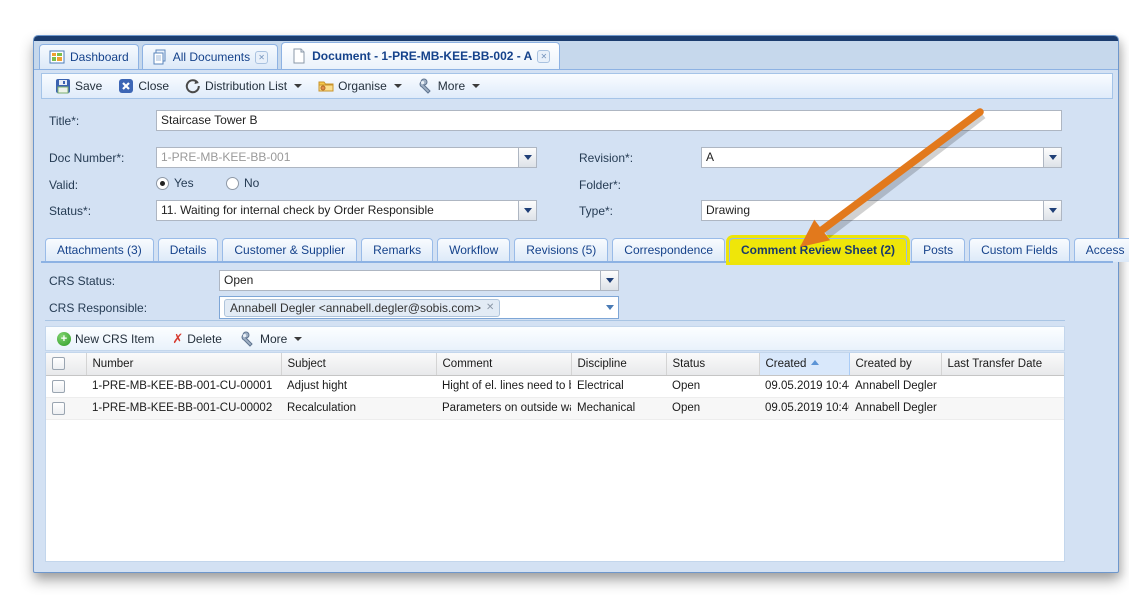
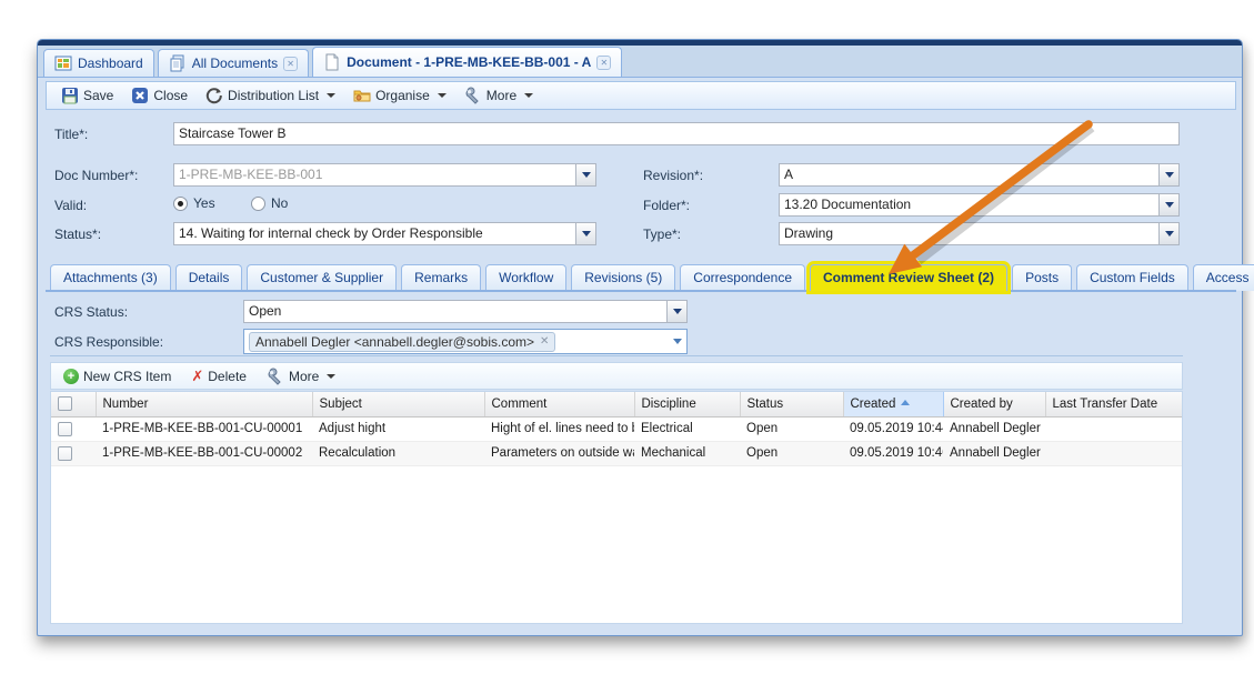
  Dashboard
  All Documents
  ✕
- Document - 1-PRE-MB-KEE-BB-002 - A
+ Document - 1-PRE-MB-KEE-BB-001 - A
  ✕
  Save
  Close
  Distribution List
  Organise
  More
  Title*:
  Staircase Tower B
  Doc Number*:
  1-PRE-MB-KEE-BB-001
  Revision*:
  A
  Valid:
  Yes
  No
  Folder*:
+ 13.20 Documentation
  Status*:
- 11. Waiting for internal check by Order Responsible
+ 14. Waiting for internal check by Order Responsible
  Type*:
  Drawing
  Attachments (3)
  Details
  Customer & Supplier
  Remarks
  Workflow
  Revisions (5)
  Correspondence
  Comment Review Sheet (2)
  Posts
  Custom Fields
  Access
  CRS Status:
  Open
  CRS Responsible:
  Annabell Degler <annabell.degler@sobis.com>
  ✕
  +
  New CRS Item
  ✗
  Delete
  More
  	Number	Subject	Comment	Discipline	Status	Created	Created by	Last Transfer Date
  	1-PRE-MB-KEE-BB-001-CU-00001	Adjust hight	Hight of el. lines need to	Electrical	Open	09.05.2019 10:4	Annabell Degler
  	1-PRE-MB-KEE-BB-001-CU-00002	Recalculation	Parameters on outside w	Mechanical	Open	09.05.2019 10:4	Annabell Degler
